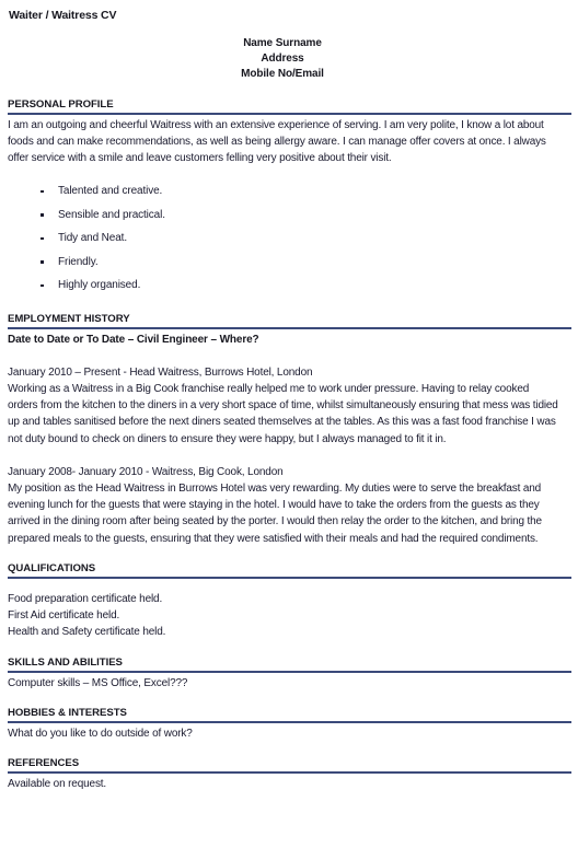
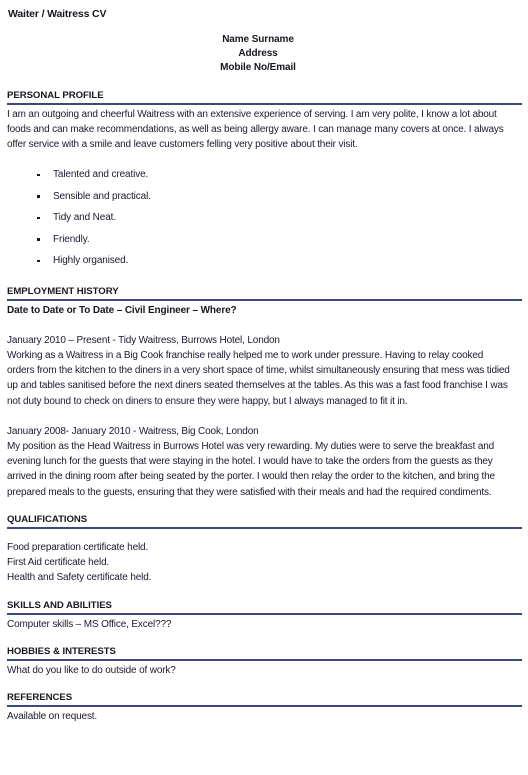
  Waiter / Waitress CV
  Name Surname
  Address
  Mobile No/Email
  PERSONAL PROFILE
- I am an outgoing and cheerful Waitress with an extensive experience of serving. I am very polite, I know a lot about foods and can make recommendations, as well as being allergy aware. I can manage offer covers at once. I always offer service with a smile and leave customers felling very positive about their visit.
+ I am an outgoing and cheerful Waitress with an extensive experience of serving. I am very polite, I know a lot about foods and can make recommendations, as well as being allergy aware. I can manage many covers at once. I always offer service with a smile and leave customers felling very positive about their visit.
  Talented and creative.
  Sensible and practical.
  Tidy and Neat.
  Friendly.
  Highly organised.
  EMPLOYMENT HISTORY
  Date to Date or To Date – Civil Engineer – Where?
- January 2010 – Present - Head Waitress, Burrows Hotel, London
+ January 2010 – Present - Tidy Waitress, Burrows Hotel, London
  Working as a Waitress in a Big Cook franchise really helped me to work under pressure. Having to relay cooked orders from the kitchen to the diners in a very short space of time, whilst simultaneously ensuring that mess was tidied up and tables sanitised before the next diners seated themselves at the tables. As this was a fast food franchise I was not duty bound to check on diners to ensure they were happy, but I always managed to fit it in.
  January 2008- January 2010 - Waitress, Big Cook, London
  My position as the Head Waitress in Burrows Hotel was very rewarding. My duties were to serve the breakfast and evening lunch for the guests that were staying in the hotel. I would have to take the orders from the guests as they arrived in the dining room after being seated by the porter. I would then relay the order to the kitchen, and bring the prepared meals to the guests, ensuring that they were satisfied with their meals and had the required condiments.
  QUALIFICATIONS
  Food preparation certificate held.
  First Aid certificate held.
  Health and Safety certificate held.
  SKILLS AND ABILITIES
  Computer skills – MS Office, Excel???
  HOBBIES & INTERESTS
  What do you like to do outside of work?
  REFERENCES
  Available on request.
